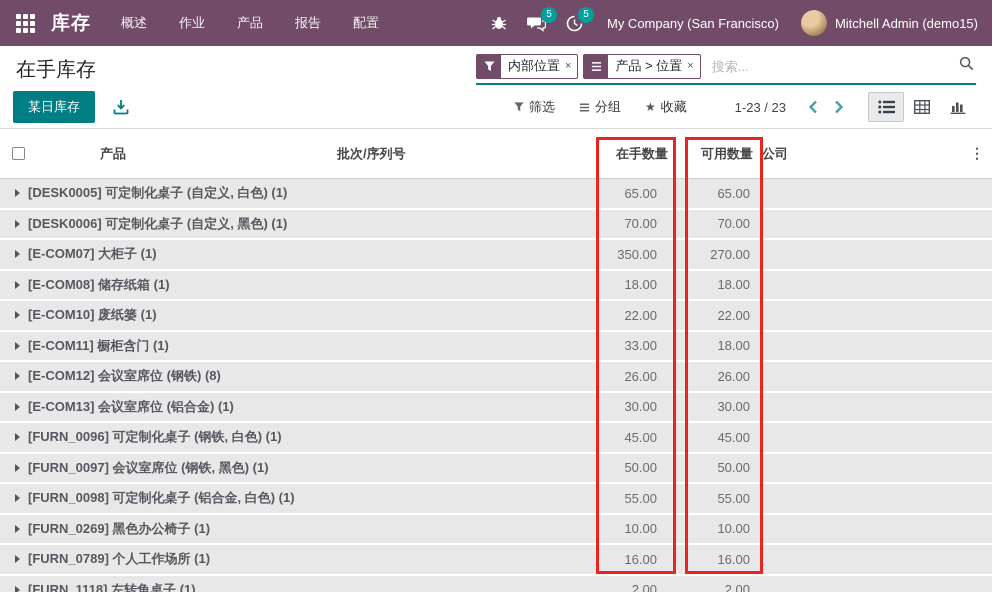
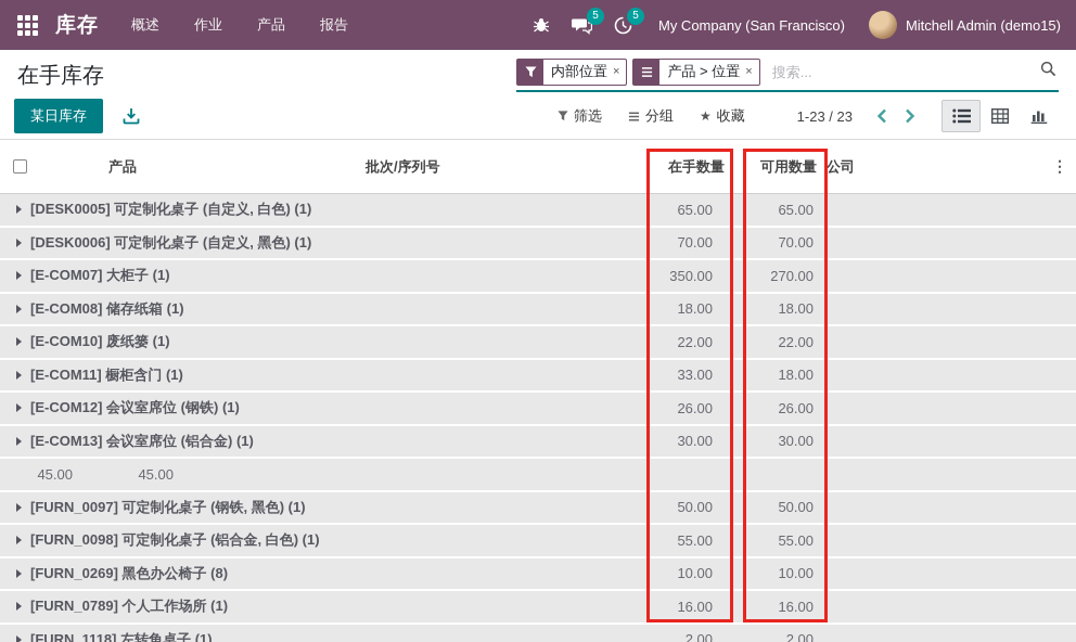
  库存
  概述
  作业
  产品
  报告
- 配置
  5
  5
  My Company (San Francisco)
  Mitchell Admin (demo15)
  在手库存
  内部位置
  ×
  产品 > 位置
  ×
  搜索...
  某日库存
  筛选
  分组
  ★
  收藏
  1-23 / 23
  产品
  批次/序列号
  在手数量
  可用数量
  公司
  ⋮
  [DESK0005] 可定制化桌子 (自定义, 白色) (1)
  65.00
  65.00
  [DESK0006] 可定制化桌子 (自定义, 黑色) (1)
  70.00
  70.00
  [E-COM07] 大柜子 (1)
  350.00
  270.00
  [E-COM08] 储存纸箱 (1)
  18.00
  18.00
  [E-COM10] 废纸篓 (1)
  22.00
  22.00
  [E-COM11] 橱柜含门 (1)
  33.00
  18.00
- [E-COM12] 会议室席位 (钢铁) (8)
+ [E-COM12] 会议室席位 (钢铁) (1)
  26.00
  26.00
  [E-COM13] 会议室席位 (铝合金) (1)
  30.00
  30.00
- [FURN_0096] 可定制化桌子 (钢铁, 白色) (1)
  45.00
  45.00
- [FURN_0097] 会议室席位 (钢铁, 黑色) (1)
+ [FURN_0097] 可定制化桌子 (钢铁, 黑色) (1)
  50.00
  50.00
  [FURN_0098] 可定制化桌子 (铝合金, 白色) (1)
  55.00
  55.00
- [FURN_0269] 黑色办公椅子 (1)
+ [FURN_0269] 黑色办公椅子 (8)
  10.00
  10.00
  [FURN_0789] 个人工作场所 (1)
  16.00
  16.00
  [FURN_1118] 左转角桌子 (1)
  2.00
  2.00
